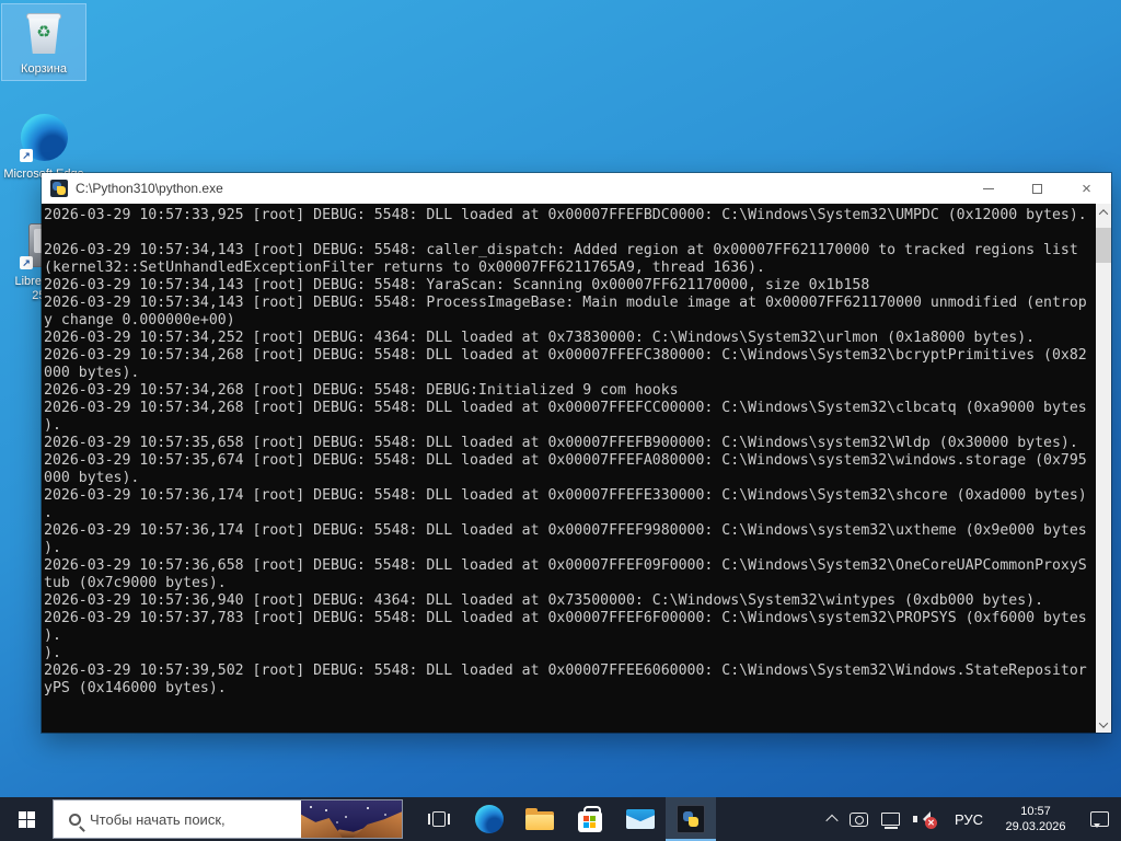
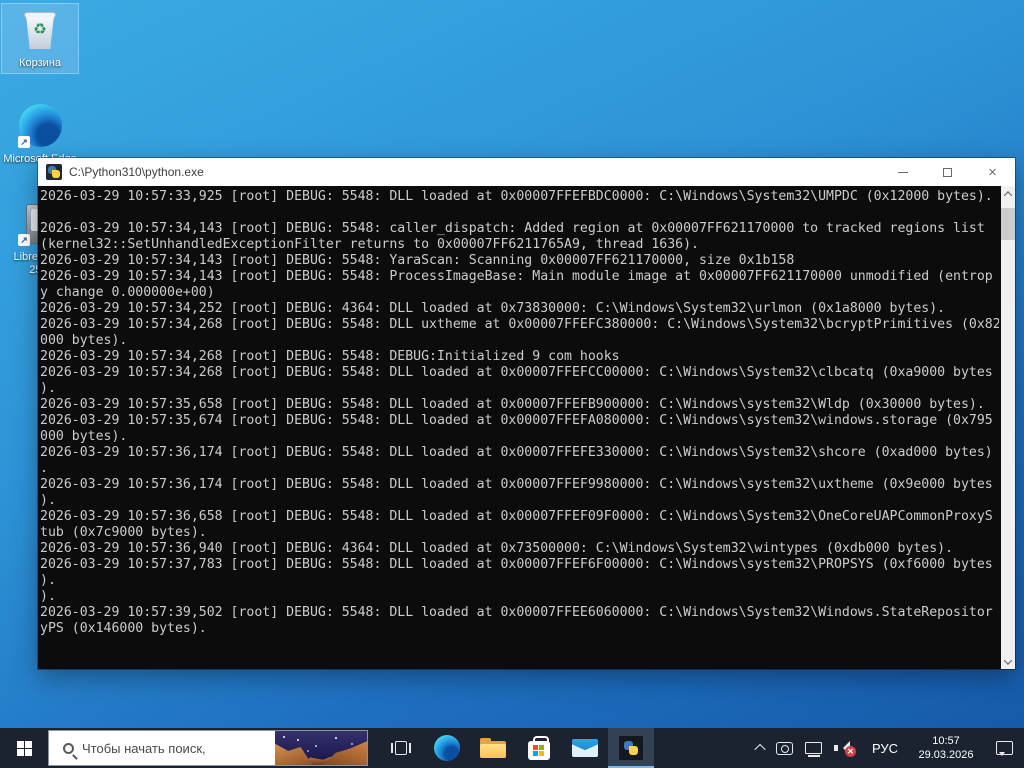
  ♻
  Корзина
  ↗
  ↗
  C:\Python310\python.exe
  ×
  2026-03-29 10:57:33,925 [root] DEBUG: 5548: DLL loaded at 0x00007FFEFBDC0000: C:\Windows\System32\UMPDC (0x12000 bytes).
  2026-03-29 10:57:34,143 [root] DEBUG: 5548: caller_dispatch: Added region at 0x00007FF621170000 to tracked regions list
  (kernel32::SetUnhandledExceptionFilter returns to 0x00007FF6211765A9, thread 1636).
  2026-03-29 10:57:34,143 [root] DEBUG: 5548: YaraScan: Scanning 0x00007FF621170000, size 0x1b158
  2026-03-29 10:57:34,143 [root] DEBUG: 5548: ProcessImageBase: Main module image at 0x00007FF621170000 unmodified (entrop
  y change 0.000000e+00)
  2026-03-29 10:57:34,252 [root] DEBUG: 4364: DLL loaded at 0x73830000: C:\Windows\System32\urlmon (0x1a8000 bytes).
- 2026-03-29 10:57:34,268 [root] DEBUG: 5548: DLL loaded at 0x00007FFEFC380000: C:\Windows\System32\bcryptPrimitives (0x82
+ 2026-03-29 10:57:34,268 [root] DEBUG: 5548: DLL uxtheme at 0x00007FFEFC380000: C:\Windows\System32\bcryptPrimitives (0x82
  000 bytes).
  2026-03-29 10:57:34,268 [root] DEBUG: 5548: DEBUG:Initialized 9 com hooks
  2026-03-29 10:57:34,268 [root] DEBUG: 5548: DLL loaded at 0x00007FFEFCC00000: C:\Windows\System32\clbcatq (0xa9000 bytes
  ).
  2026-03-29 10:57:35,658 [root] DEBUG: 5548: DLL loaded at 0x00007FFEFB900000: C:\Windows\system32\Wldp (0x30000 bytes).
  2026-03-29 10:57:35,674 [root] DEBUG: 5548: DLL loaded at 0x00007FFEFA080000: C:\Windows\system32\windows.storage (0x795
  000 bytes).
  2026-03-29 10:57:36,174 [root] DEBUG: 5548: DLL loaded at 0x00007FFEFE330000: C:\Windows\System32\shcore (0xad000 bytes)
  .
  2026-03-29 10:57:36,174 [root] DEBUG: 5548: DLL loaded at 0x00007FFEF9980000: C:\Windows\system32\uxtheme (0x9e000 bytes
  ).
  2026-03-29 10:57:36,658 [root] DEBUG: 5548: DLL loaded at 0x00007FFEF09F0000: C:\Windows\System32\OneCoreUAPCommonProxyS
  tub (0x7c9000 bytes).
  2026-03-29 10:57:36,940 [root] DEBUG: 4364: DLL loaded at 0x73500000: C:\Windows\System32\wintypes (0xdb000 bytes).
  2026-03-29 10:57:37,783 [root] DEBUG: 5548: DLL loaded at 0x00007FFEF6F00000: C:\Windows\system32\PROPSYS (0xf6000 bytes
  ).
  ).
  2026-03-29 10:57:39,502 [root] DEBUG: 5548: DLL loaded at 0x00007FFEE6060000: C:\Windows\System32\Windows.StateRepositor
  yPS (0x146000 bytes).
  Чтобы начать поиск,
  ✕
  РУС
  10:57
  29.03.2026
